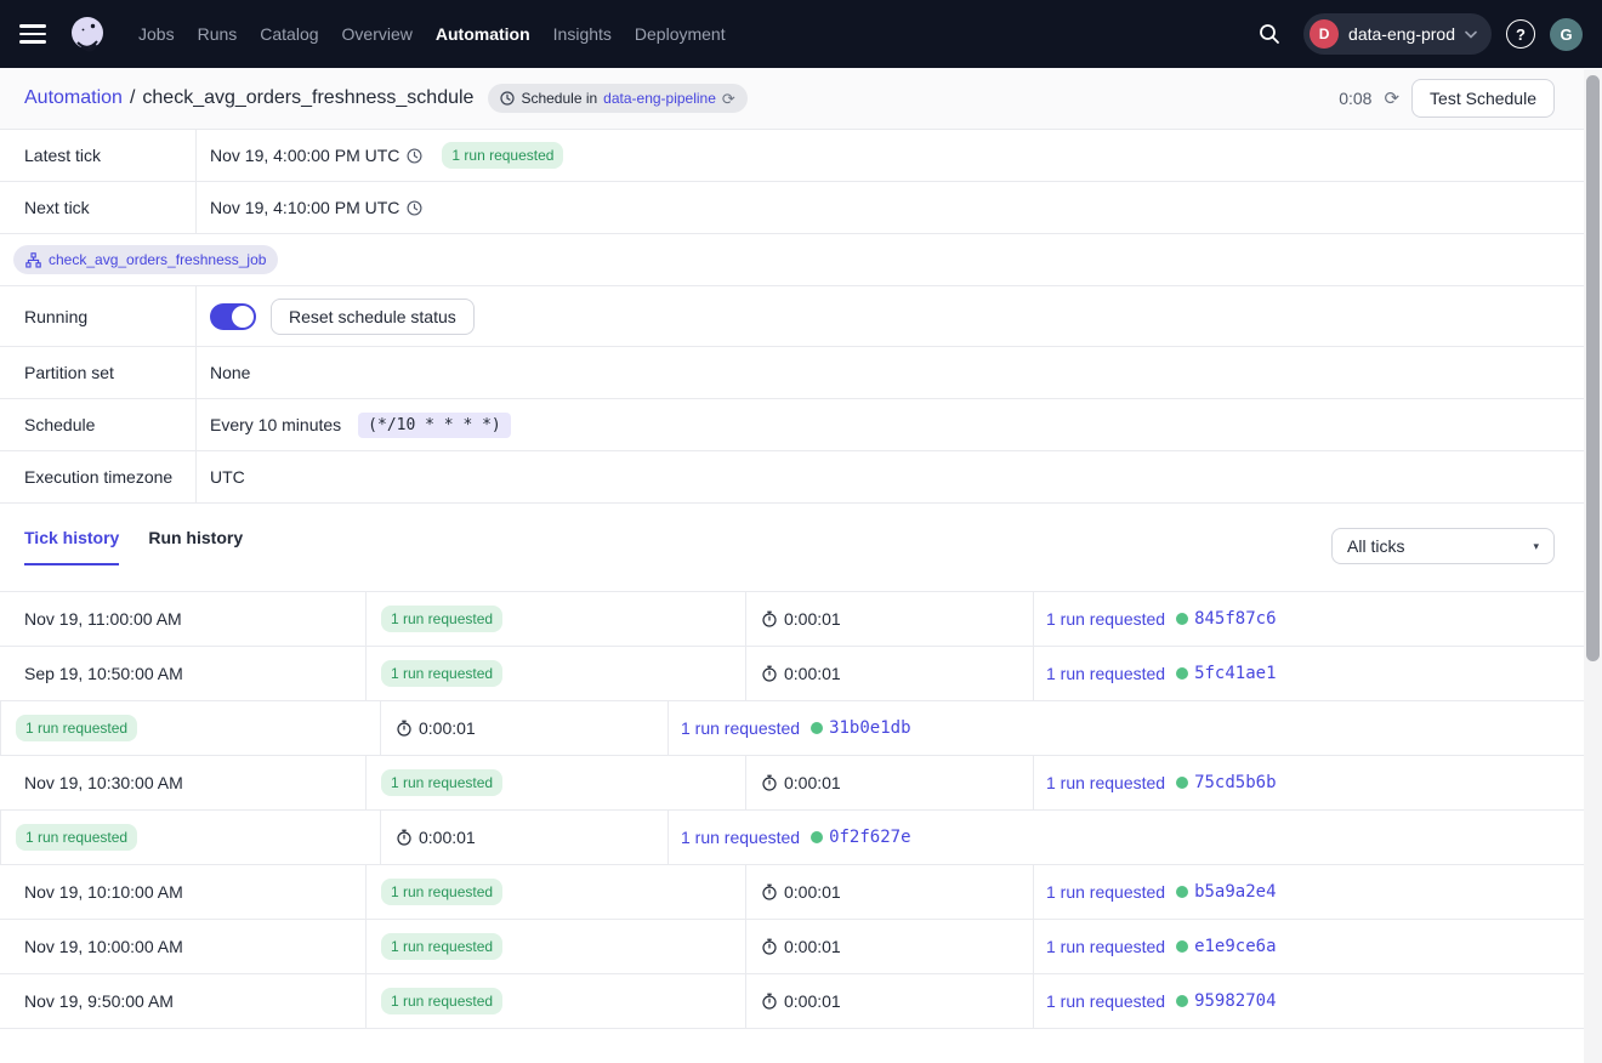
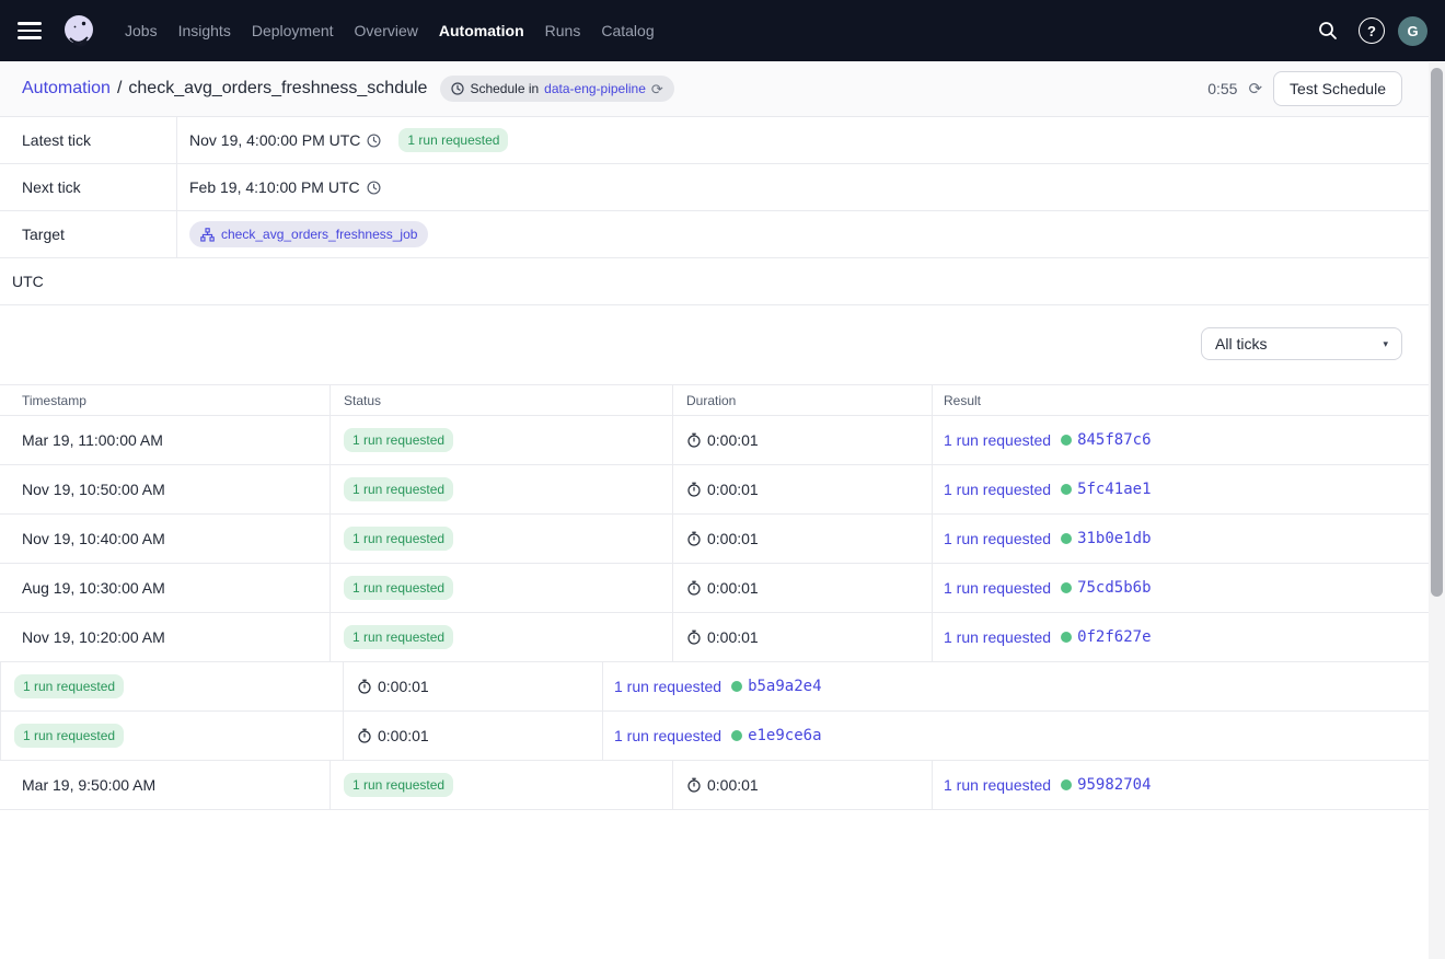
  Jobs
- Runs
+ Insights
- Catalog
+ Deployment
  Overview
  Automation
- Insights
+ Runs
- Deployment
+ Catalog
- D
- data-eng-prod
  ?
  G
  Automation
  /
  check_avg_orders_freshness_schdule
  Schedule in
  data-eng-pipeline
  ⟳
- 0:08
+ 0:55
  ⟳
  Test Schedule
  Latest tick
  Nov 19, 4:00:00 PM UTC
  1 run requested
  Next tick
- Nov 19, 4:10:00 PM UTC
+ Feb 19, 4:10:00 PM UTC
+ Target
  check_avg_orders_freshness_job
- Running
- Reset schedule status
- Partition set
- None
- Schedule
- Every 10 minutes
- (*/10 * * * *)
- Execution timezone
  UTC
- Tick history
- Run history
  All ticks
  ▾
+ Timestamp
+ Status
+ Duration
+ Result
- Nov 19, 11:00:00 AM
+ Mar 19, 11:00:00 AM
  1 run requested
  0:00:01
  1 run requested
  845f87c6
- Sep 19, 10:50:00 AM
+ Nov 19, 10:50:00 AM
  1 run requested
  0:00:01
  1 run requested
  5fc41ae1
+ Nov 19, 10:40:00 AM
  1 run requested
  0:00:01
  1 run requested
  31b0e1db
- Nov 19, 10:30:00 AM
+ Aug 19, 10:30:00 AM
  1 run requested
  0:00:01
  1 run requested
  75cd5b6b
+ Nov 19, 10:20:00 AM
  1 run requested
  0:00:01
  1 run requested
  0f2f627e
- Nov 19, 10:10:00 AM
  1 run requested
  0:00:01
  1 run requested
  b5a9a2e4
- Nov 19, 10:00:00 AM
  1 run requested
  0:00:01
  1 run requested
  e1e9ce6a
- Nov 19, 9:50:00 AM
+ Mar 19, 9:50:00 AM
  1 run requested
  0:00:01
  1 run requested
  95982704
